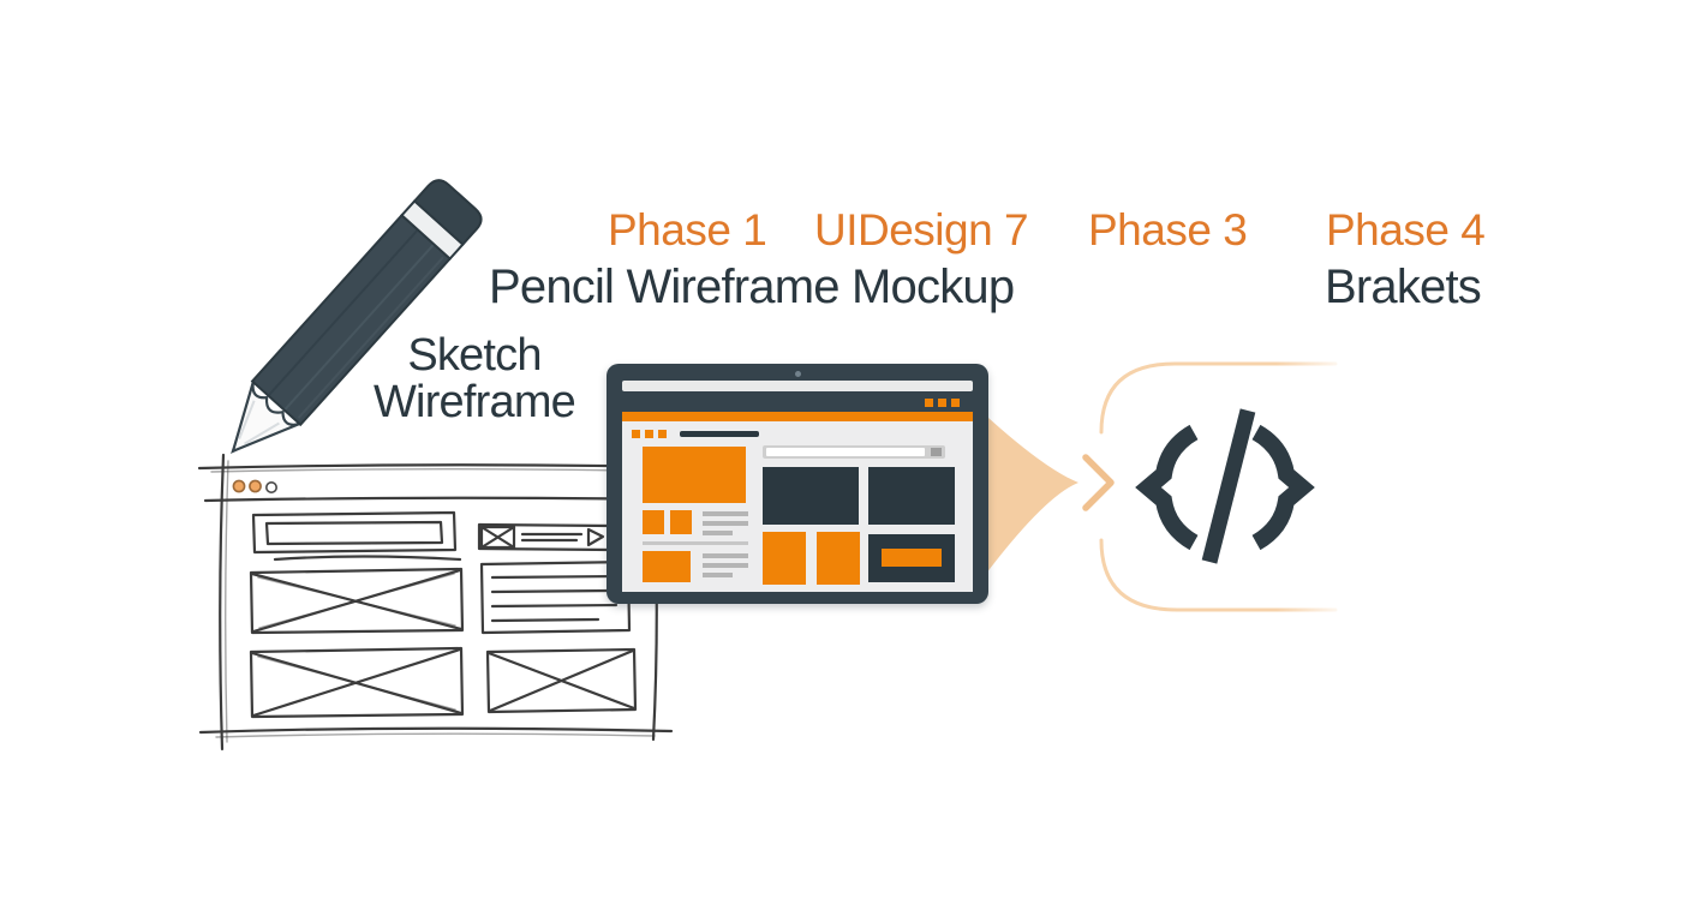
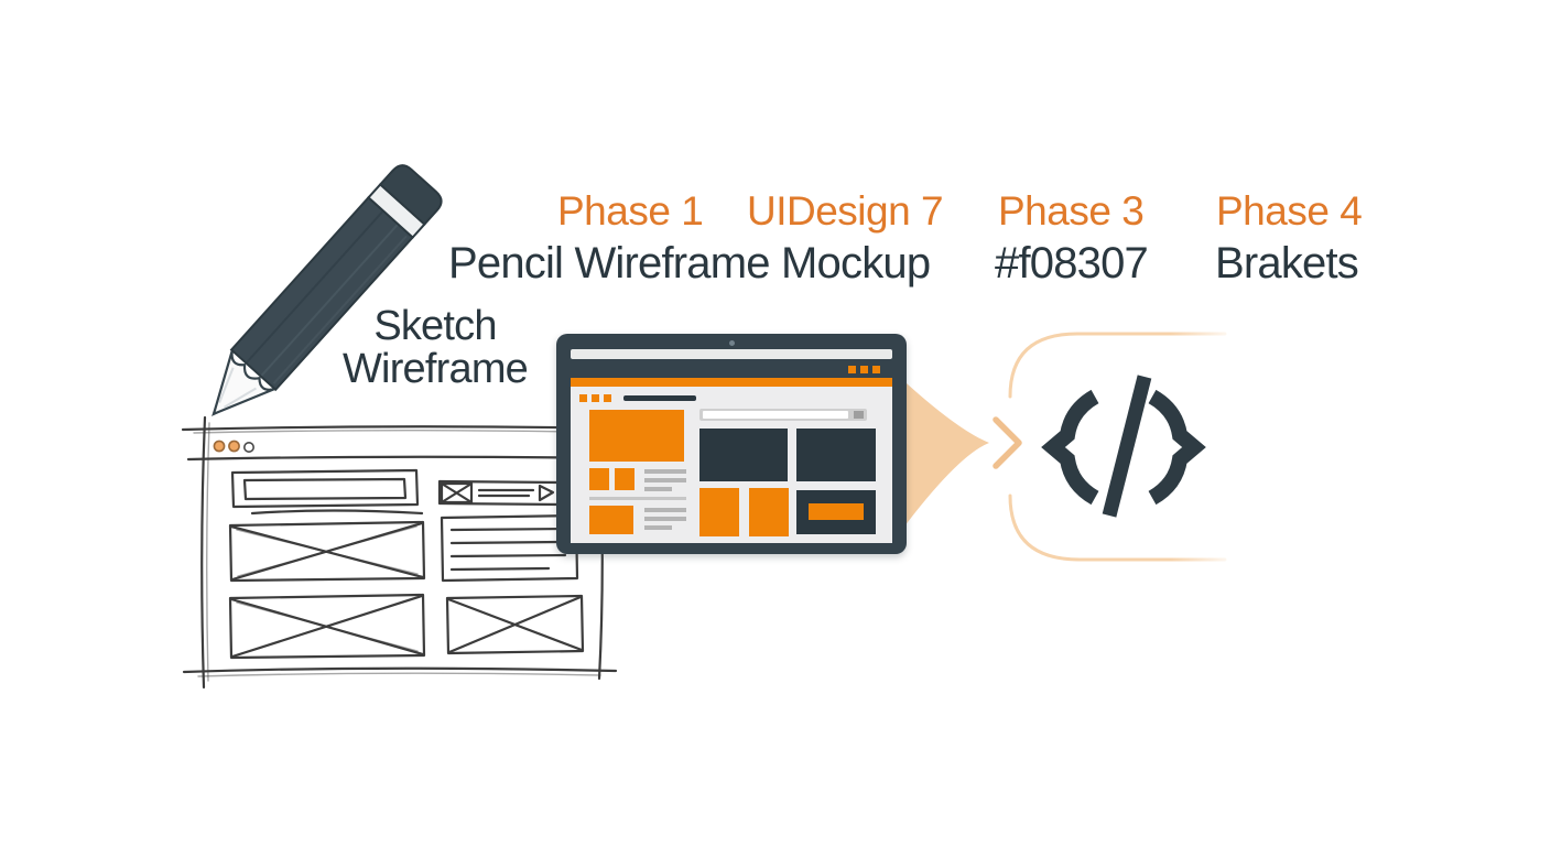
  Phase 1
  UIDesign 7
  Phase 3
  Phase 4
  Pencil Wireframe Mockup
+ #f08307
  Brakets
  Sketch
  Wireframe
